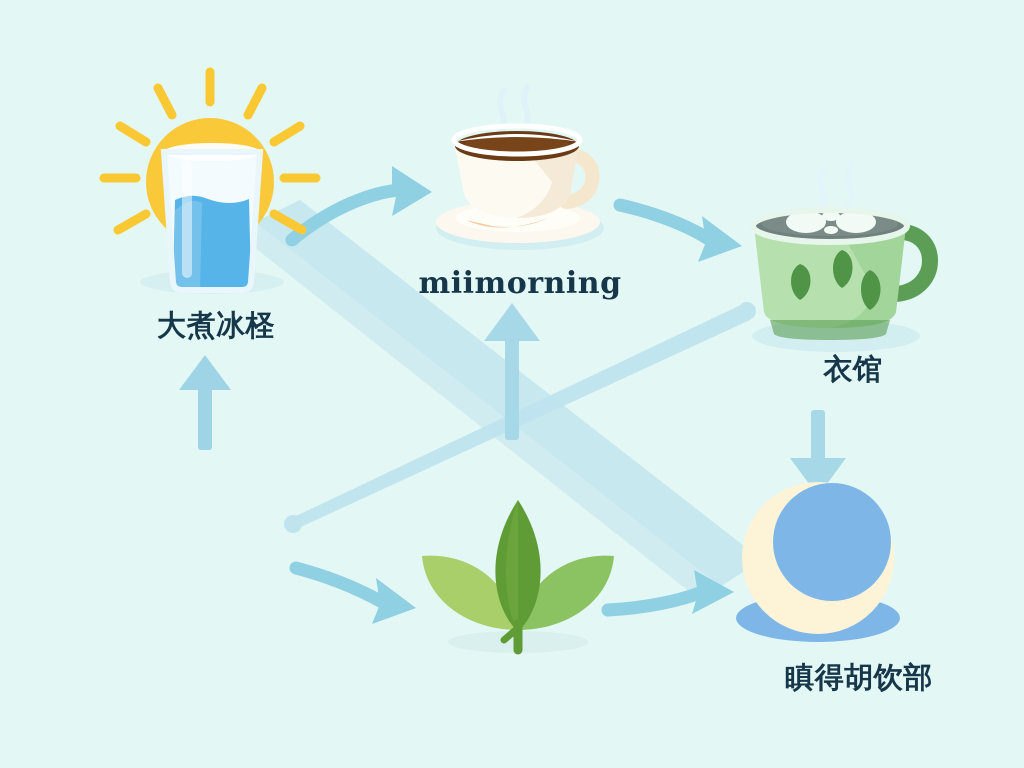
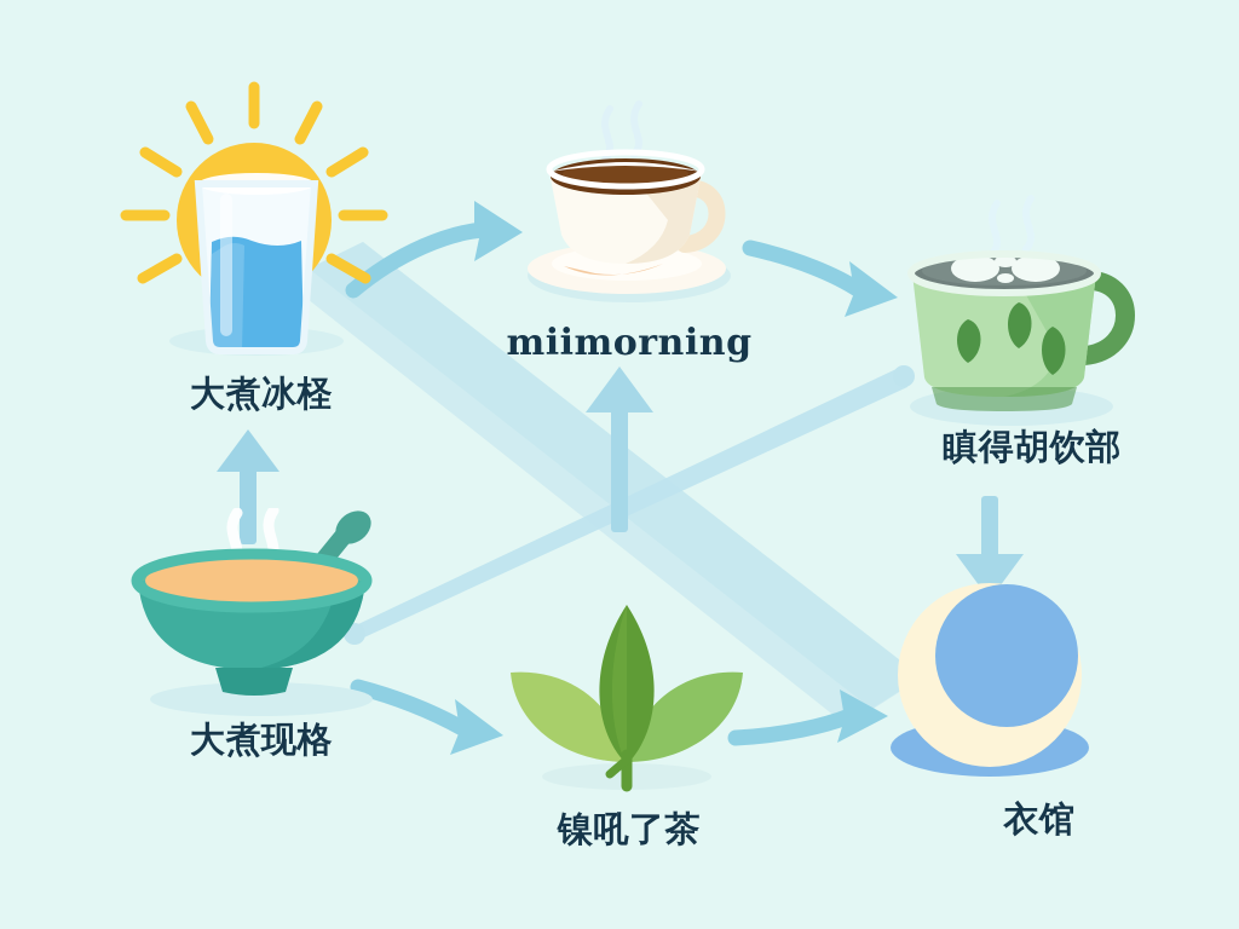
  大煮冰柽
  miimorning
- 衣馆
+ 瞋得胡饮部
+ 大煮现格
+ 镍吼了茶
- 瞋得胡饮部
+ 衣馆
